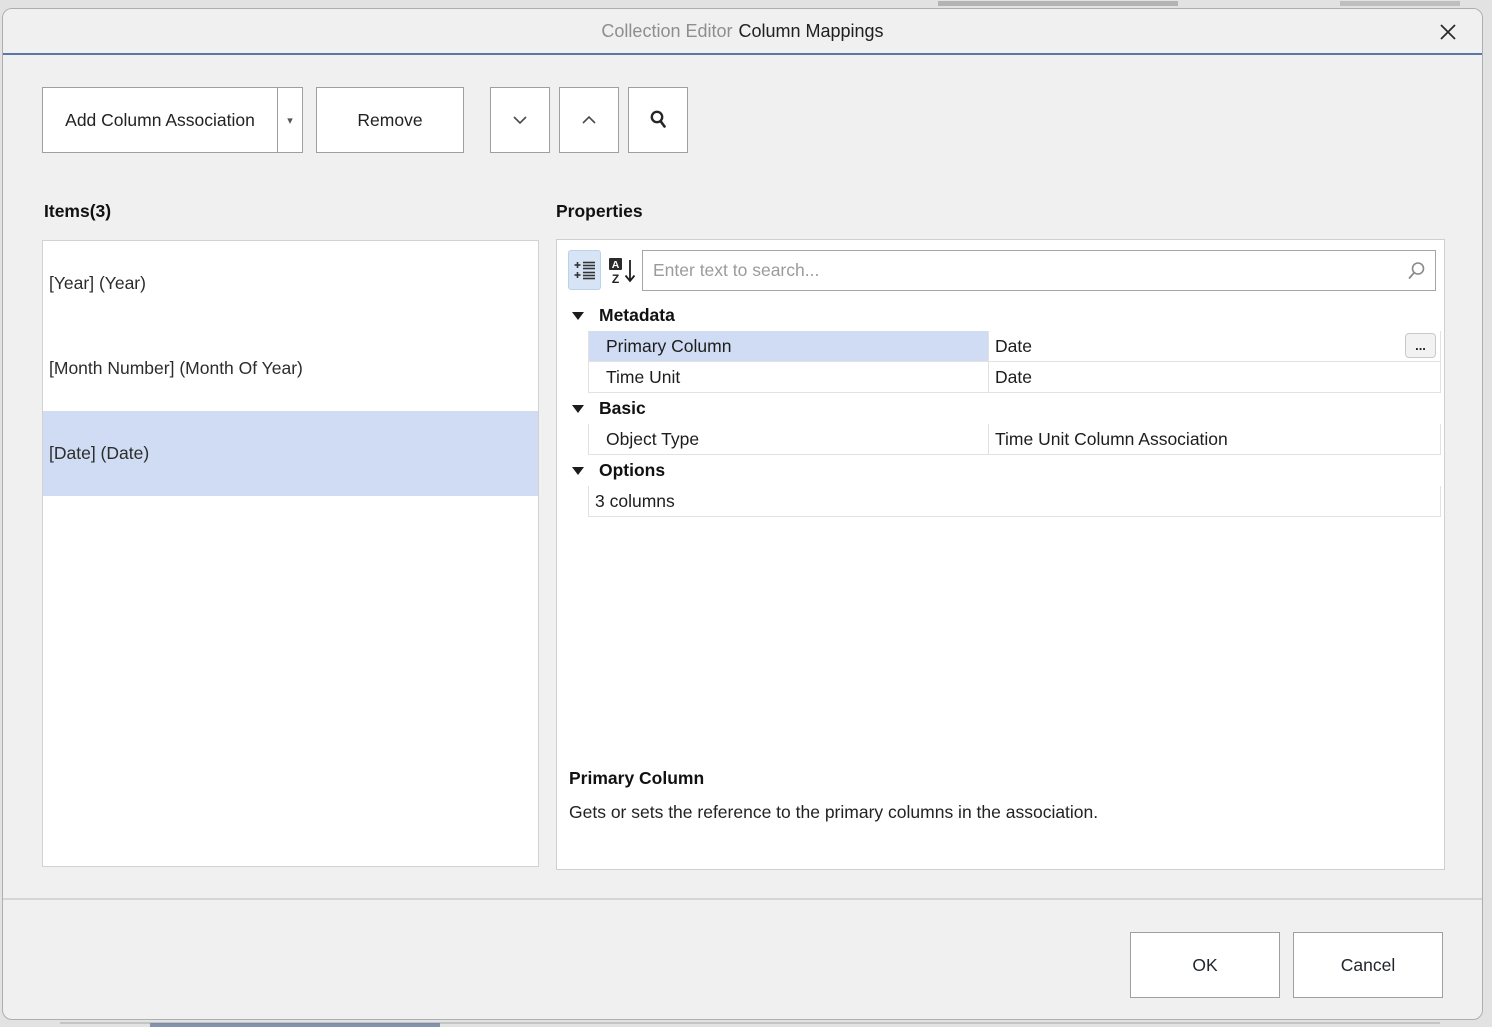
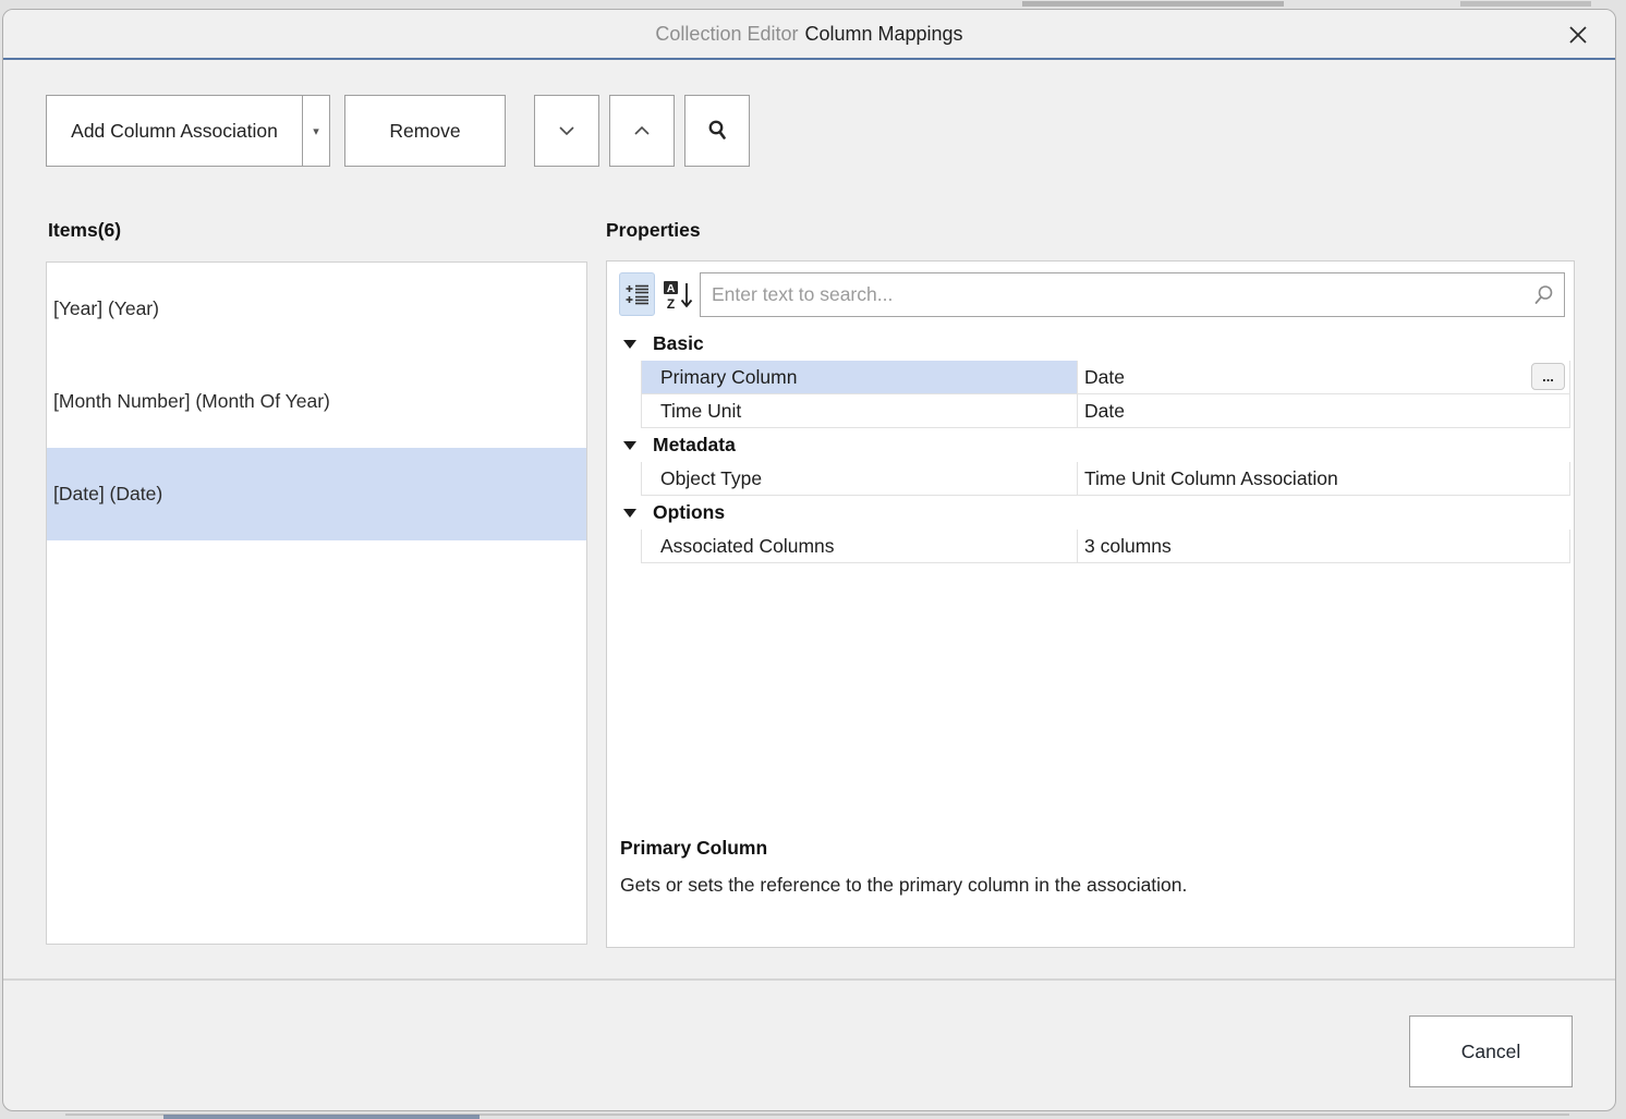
  Collection Editor Column Mappings
  Add Column Association
  ▾
  Remove
- Items(3)
+ Items(6)
  [Year] (Year)
  [Month Number] (Month Of Year)
  [Date] (Date)
  Properties
  A
  Z
  Enter text to search...
- Metadata
+ Basic
  Primary Column
  Date
  ...
  Time Unit
  Date
- Basic
+ Metadata
  Object Type
  Time Unit Column Association
  Options
+ Associated Columns
  3 columns
  Primary Column
- Gets or sets the reference to the primary columns in the association.
+ Gets or sets the reference to the primary column in the association.
- OK
  Cancel
